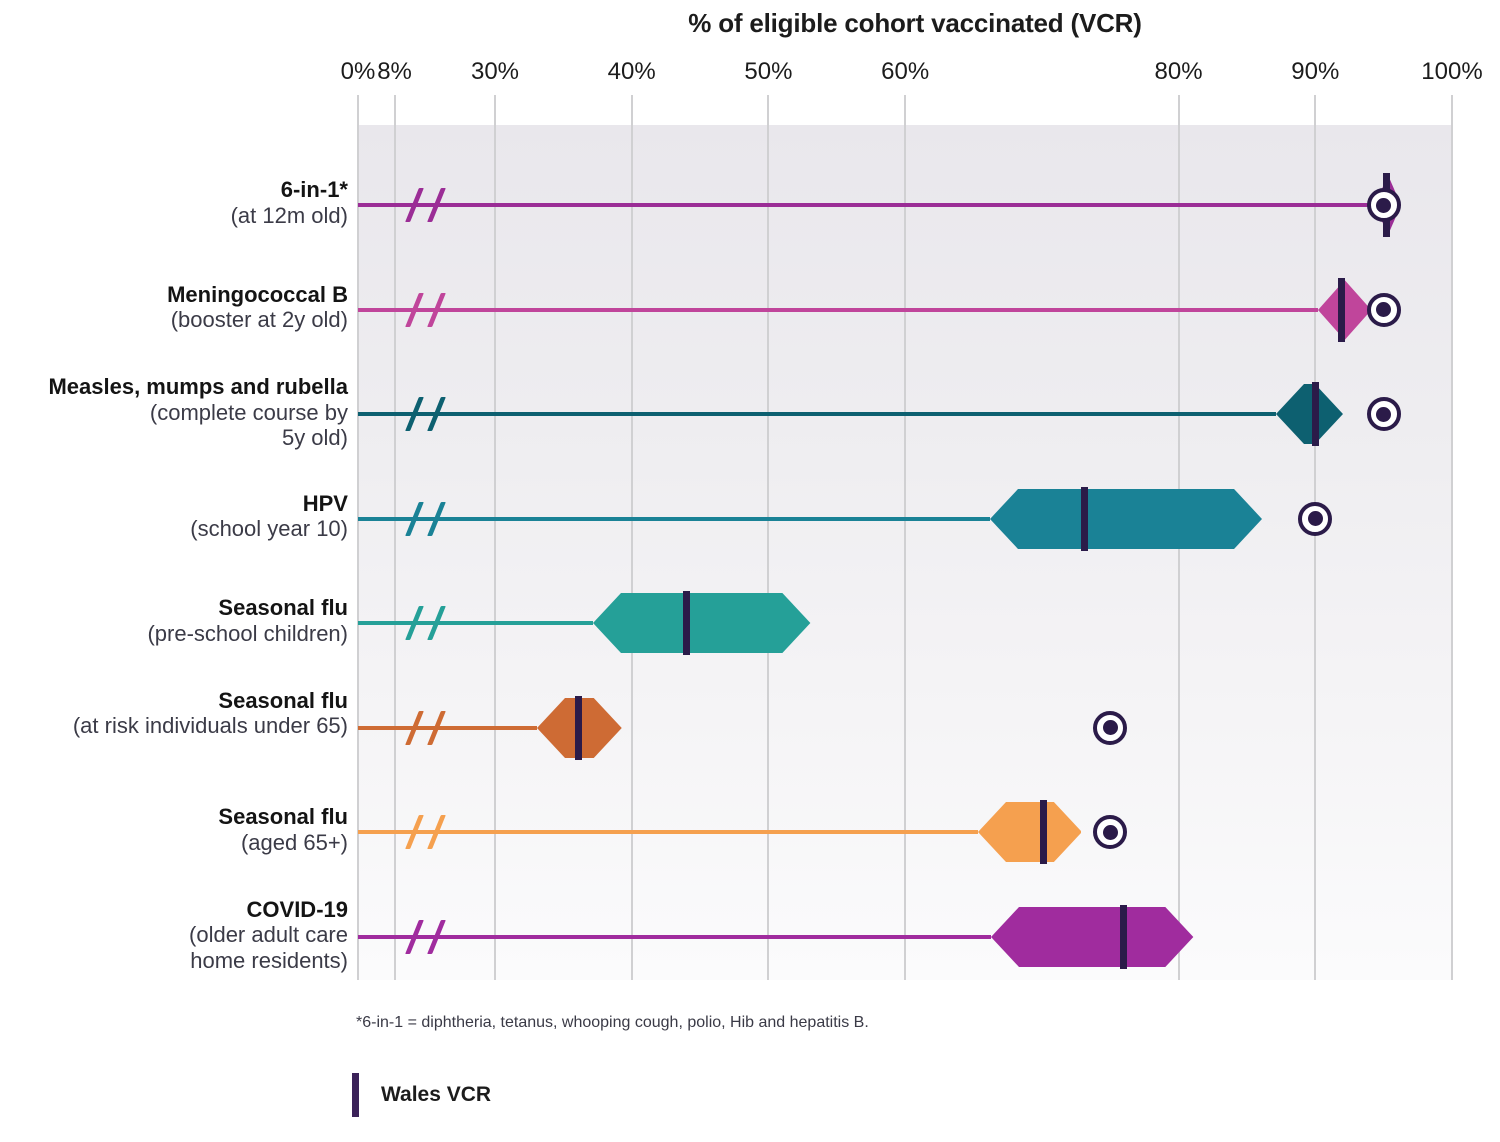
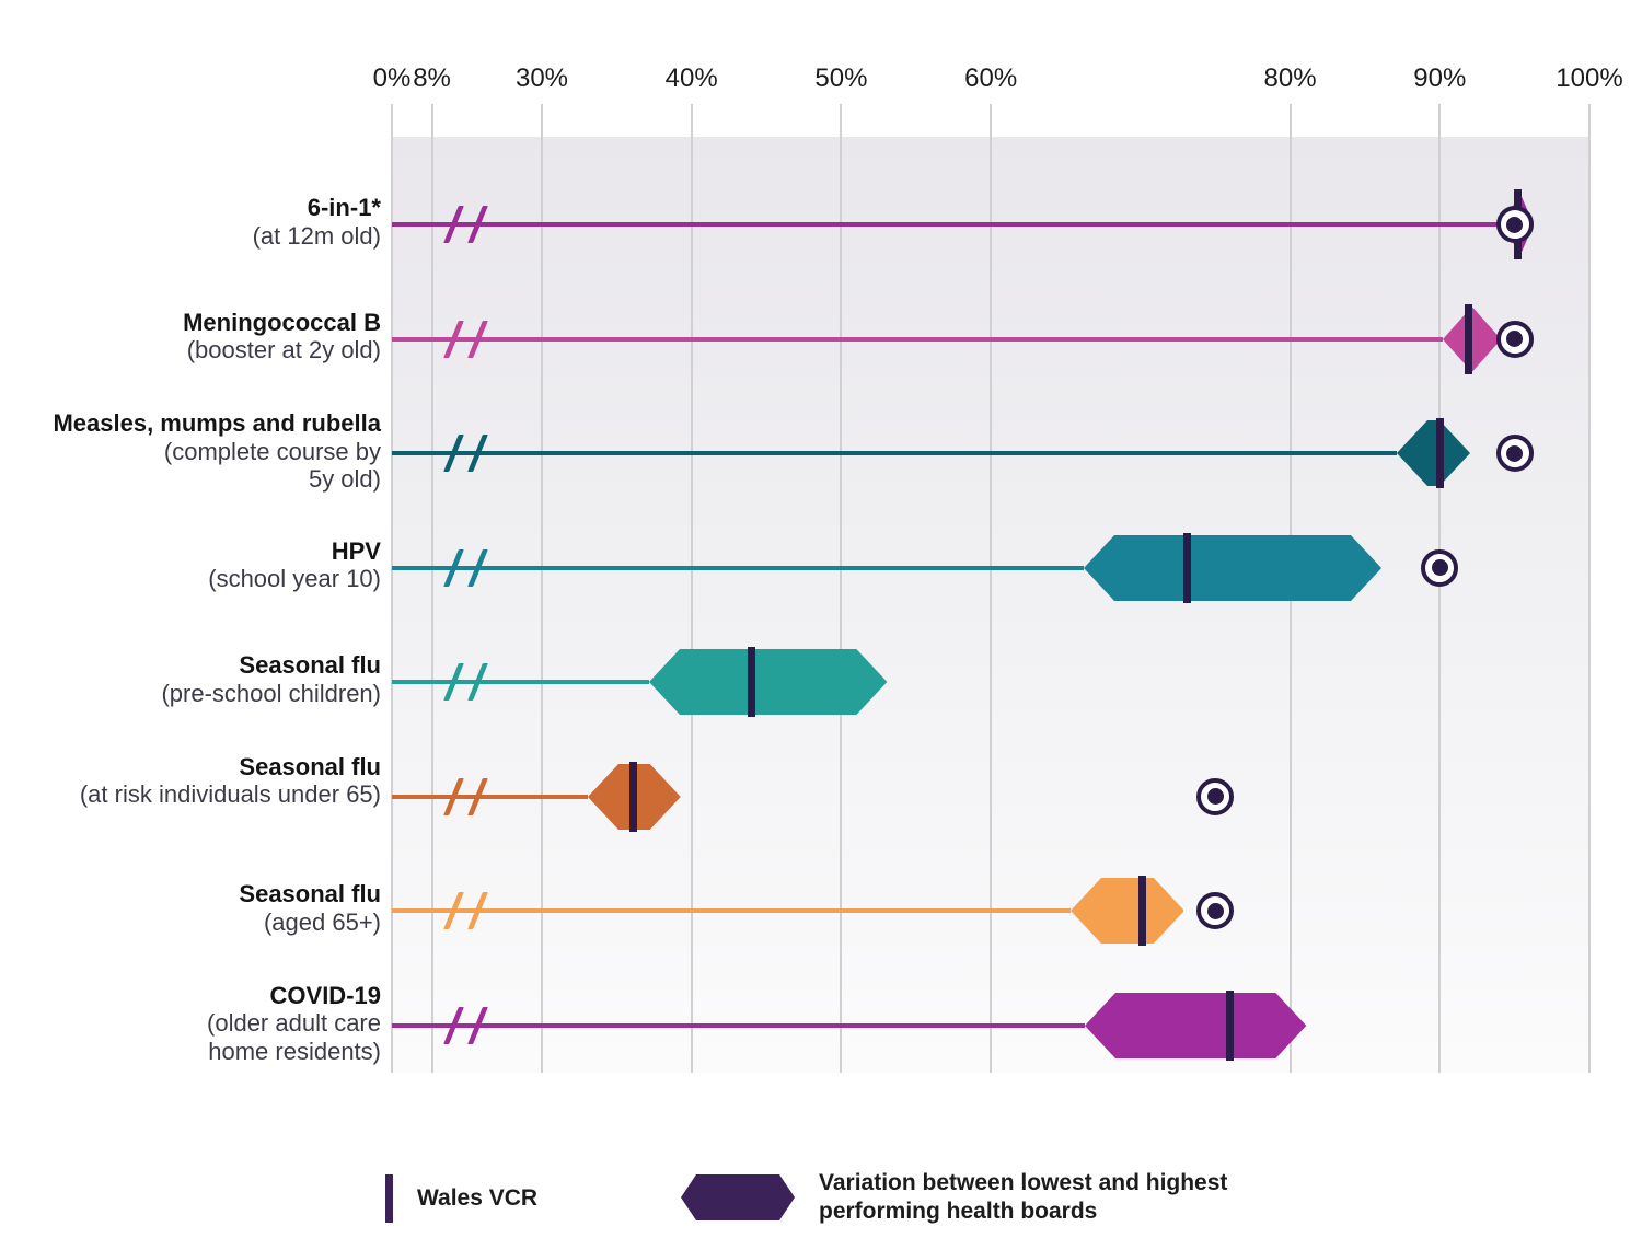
- % of eligible cohort vaccinated (VCR)
  0%
  30%
  40%
  50%
  60%
  8%
  80%
  90%
  100%
  6-in-1*
  (at 12m old)
  Meningococcal B
  (booster at 2y old)
  Measles, mumps and rubella
  (complete course by
  5y old)
  HPV
  (school year 10)
  Seasonal flu
  (pre-school children)
  Seasonal flu
  (at risk individuals under 65)
  Seasonal flu
  (aged 65+)
  COVID-19
  (older adult care
  home residents)
- *6-in-1 = diphtheria, tetanus, whooping cough, polio, Hib and hepatitis B.
  Wales VCR
+ Variation between lowest and highest
+ performing health boards
